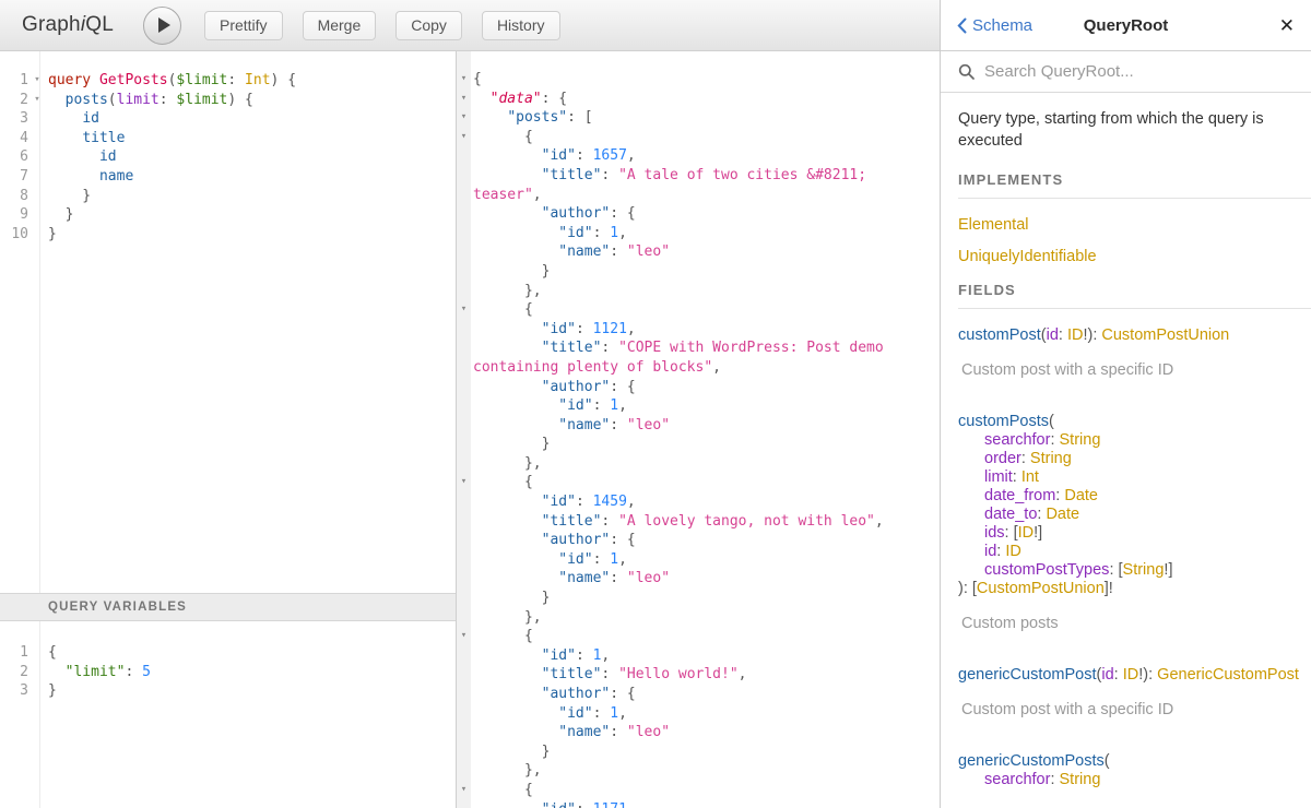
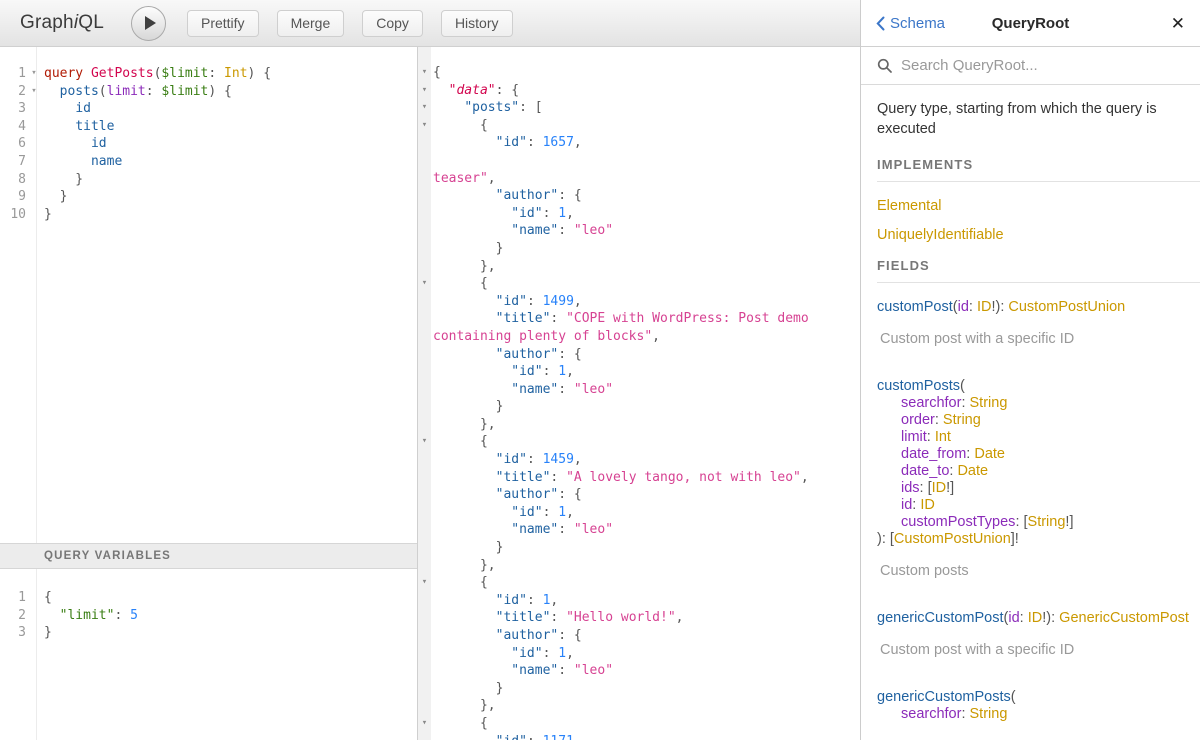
  GraphiQL
  Prettify
  Merge
  Copy
  History
  1
  ▾
  query GetPosts($limit: Int) {
  2
  ▾
  posts(limit: $limit) {
  3
  id
  4
  title
  6
  id
  7
  name
  8
  }
  9
  }
  10
  }
  QUERY VARIABLES
  1
  {
  2
  "limit": 5
  3
  }
  ▾
  {
  ▾
  "data": {
  ▾
  "posts": [
  ▾
  {
  "id": 1657,
- "title": "A tale of two cities &#8211;
  teaser",
  "author": {
  "id": 1,
  "name": "leo"
  }
  },
  ▾
  {
- "id": 1121,
+ "id": 1499,
  "title": "COPE with WordPress: Post demo
  containing plenty of blocks",
  "author": {
  "id": 1,
  "name": "leo"
  }
  },
  ▾
  {
  "id": 1459,
  "title": "A lovely tango, not with leo",
  "author": {
  "id": 1,
  "name": "leo"
  }
  },
  ▾
  {
  "id": 1,
  "title": "Hello world!",
  "author": {
  "id": 1,
  "name": "leo"
  }
  },
  ▾
  {
  Schema
  QueryRoot
  ✕
  Search QueryRoot...
  Query type, starting from which the query is executed
  IMPLEMENTS
  Elemental
  UniquelyIdentifiable
  FIELDS
  customPost(id: ID!): CustomPostUnion
  Custom post with a specific ID
  customPosts(
  searchfor: String
  order: String
  limit: Int
  date_from: Date
  date_to: Date
  ids: [ID!]
  id: ID
  customPostTypes: [String!]
  ): [CustomPostUnion]!
  Custom posts
  genericCustomPost(id: ID!): GenericCustomPost
  Custom post with a specific ID
  genericCustomPosts(
  searchfor: String
